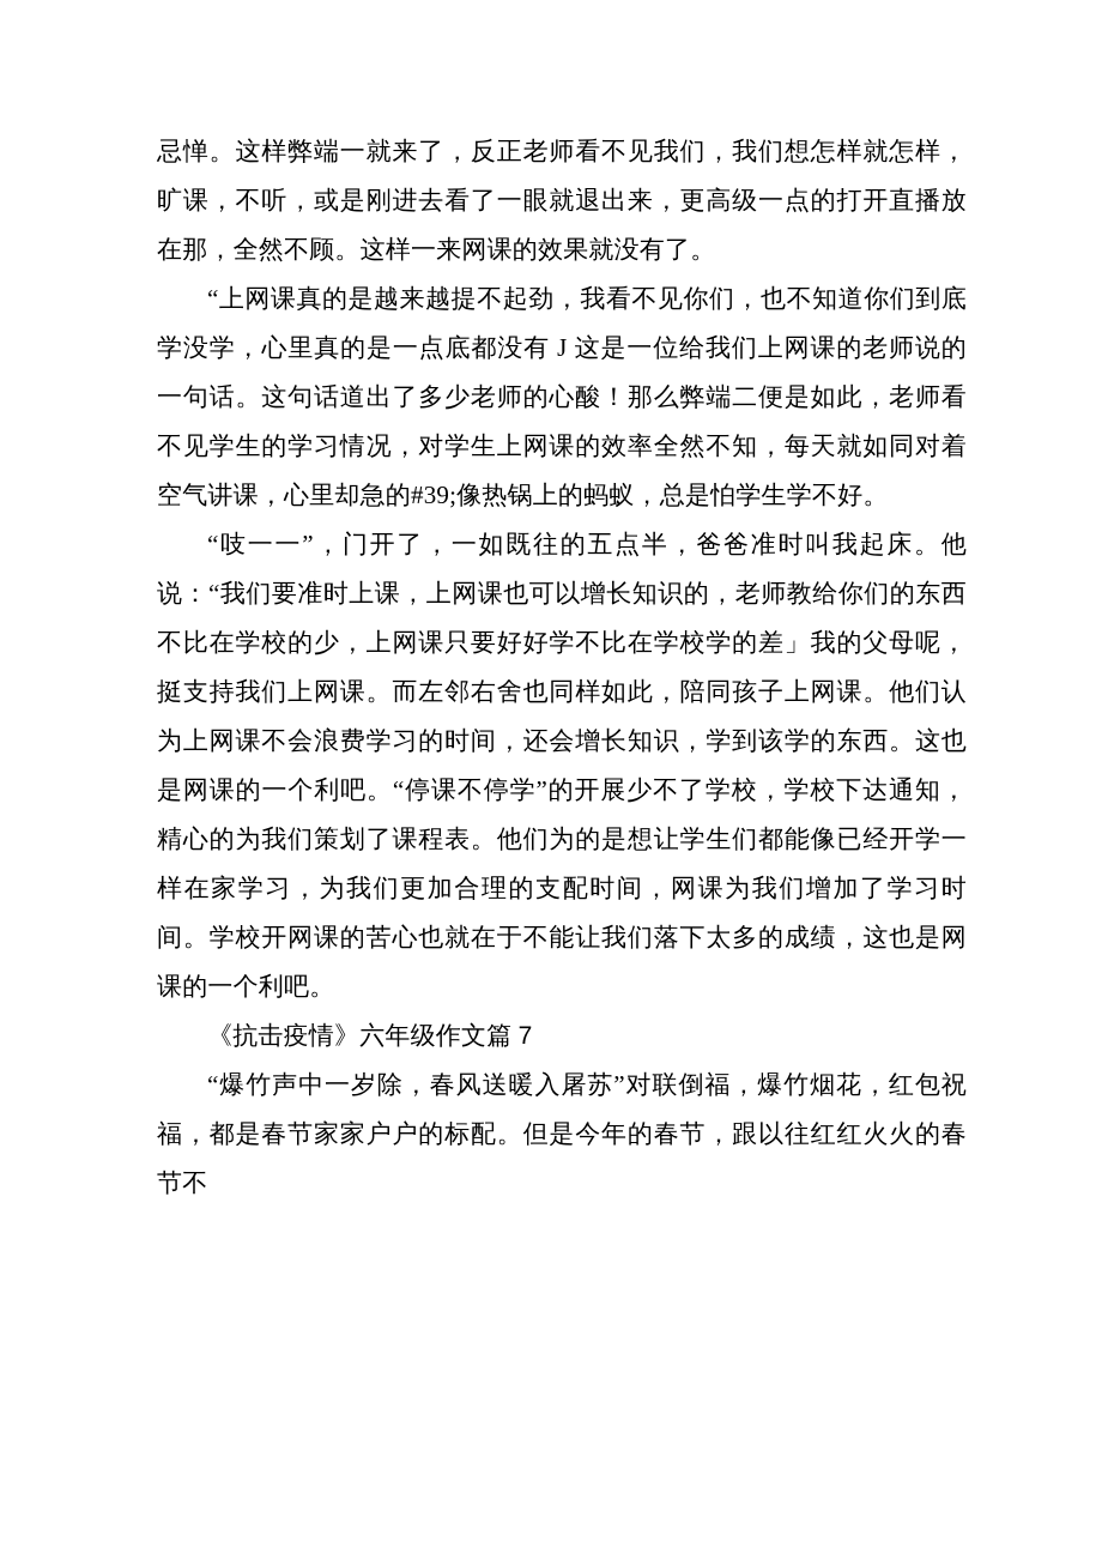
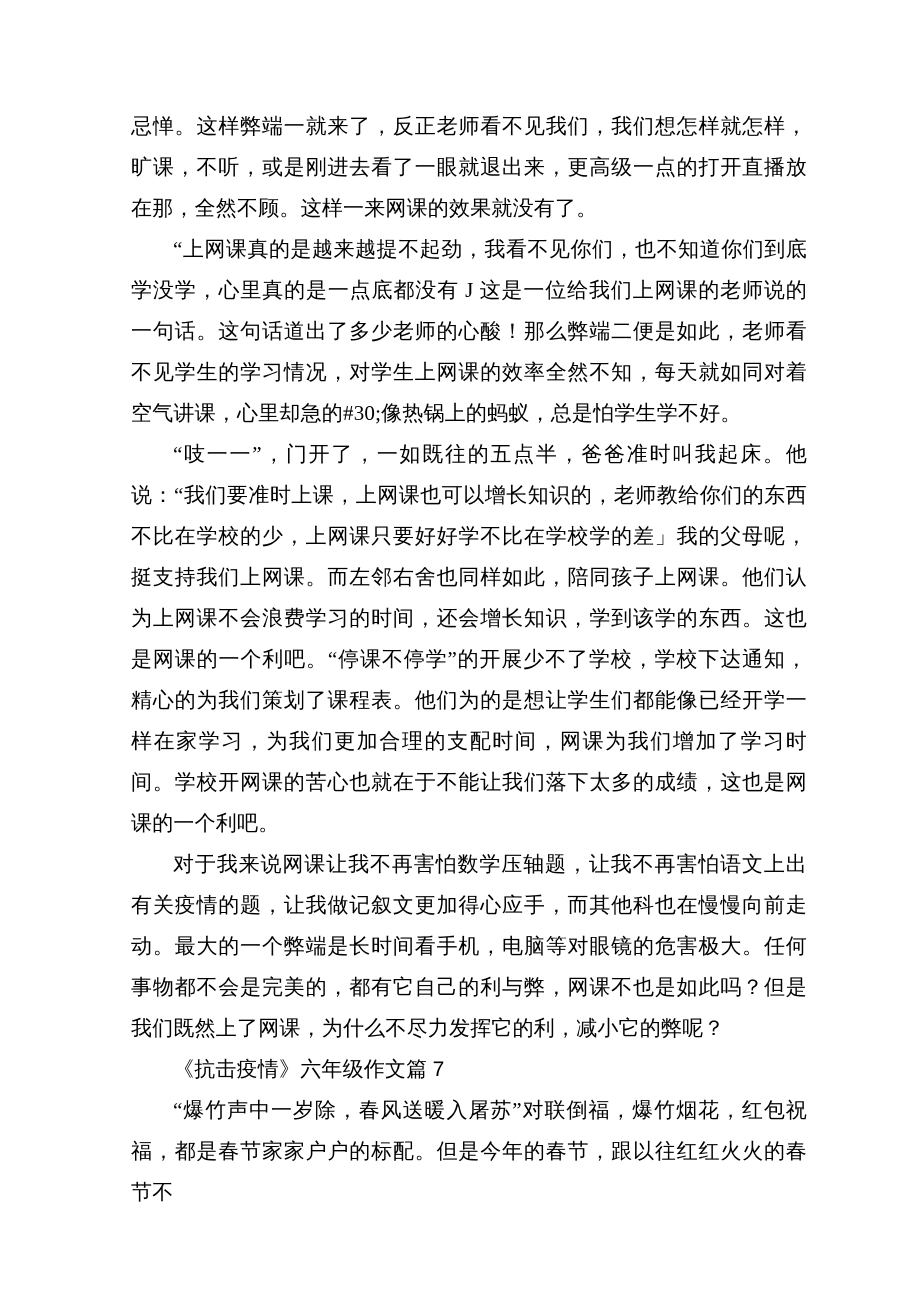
  忌惮。这样弊端一就来了，反正老师看不见我们，我们想怎样就怎样，旷课，不听，或是刚进去看了一眼就退出来，更高级一点的打开直播放在那，全然不顾。这样一来网课的效果就没有了。
- “上网课真的是越来越提不起劲，我看不见你们，也不知道你们到底学没学，心里真的是一点底都没有 J 这是一位给我们上网课的老师说的一句话。这句话道出了多少老师的心酸！那么弊端二便是如此，老师看不见学生的学习情况，对学生上网课的效率全然不知，每天就如同对着空气讲课，心里却急的#39;像热锅上的蚂蚁，总是怕学生学不好。
+ “上网课真的是越来越提不起劲，我看不见你们，也不知道你们到底学没学，心里真的是一点底都没有 J 这是一位给我们上网课的老师说的一句话。这句话道出了多少老师的心酸！那么弊端二便是如此，老师看不见学生的学习情况，对学生上网课的效率全然不知，每天就如同对着空气讲课，心里却急的#30;像热锅上的蚂蚁，总是怕学生学不好。
  “吱一一”，门开了，一如既往的五点半，爸爸准时叫我起床。他说：“我们要准时上课，上网课也可以增长知识的，老师教给你们的东西不比在学校的少，上网课只要好好学不比在学校学的差」我的父母呢，挺支持我们上网课。而左邻右舍也同样如此，陪同孩子上网课。他们认为上网课不会浪费学习的时间，还会增长知识，学到该学的东西。这也是网课的一个利吧。“停课不停学”的开展少不了学校，学校下达通知，精心的为我们策划了课程表。他们为的是想让学生们都能像已经开学一样在家学习，为我们更加合理的支配时间，网课为我们增加了学习时间。学校开网课的苦心也就在于不能让我们落下太多的成绩，这也是网课的一个利吧。
+ 对于我来说网课让我不再害怕数学压轴题，让我不再害怕语文上出有关疫情的题，让我做记叙文更加得心应手，而其他科也在慢慢向前走动。最大的一个弊端是长时间看手机，电脑等对眼镜的危害极大。任何事物都不会是完美的，都有它自己的利与弊，网课不也是如此吗？但是我们既然上了网课，为什么不尽力发挥它的利，减小它的弊呢？
  《抗击疫情》六年级作文篇 7
  “爆竹声中一岁除，春风送暖入屠苏”对联倒福，爆竹烟花，红包祝福，都是春节家家户户的标配。但是今年的春节，跟以往红红火火的春节不
